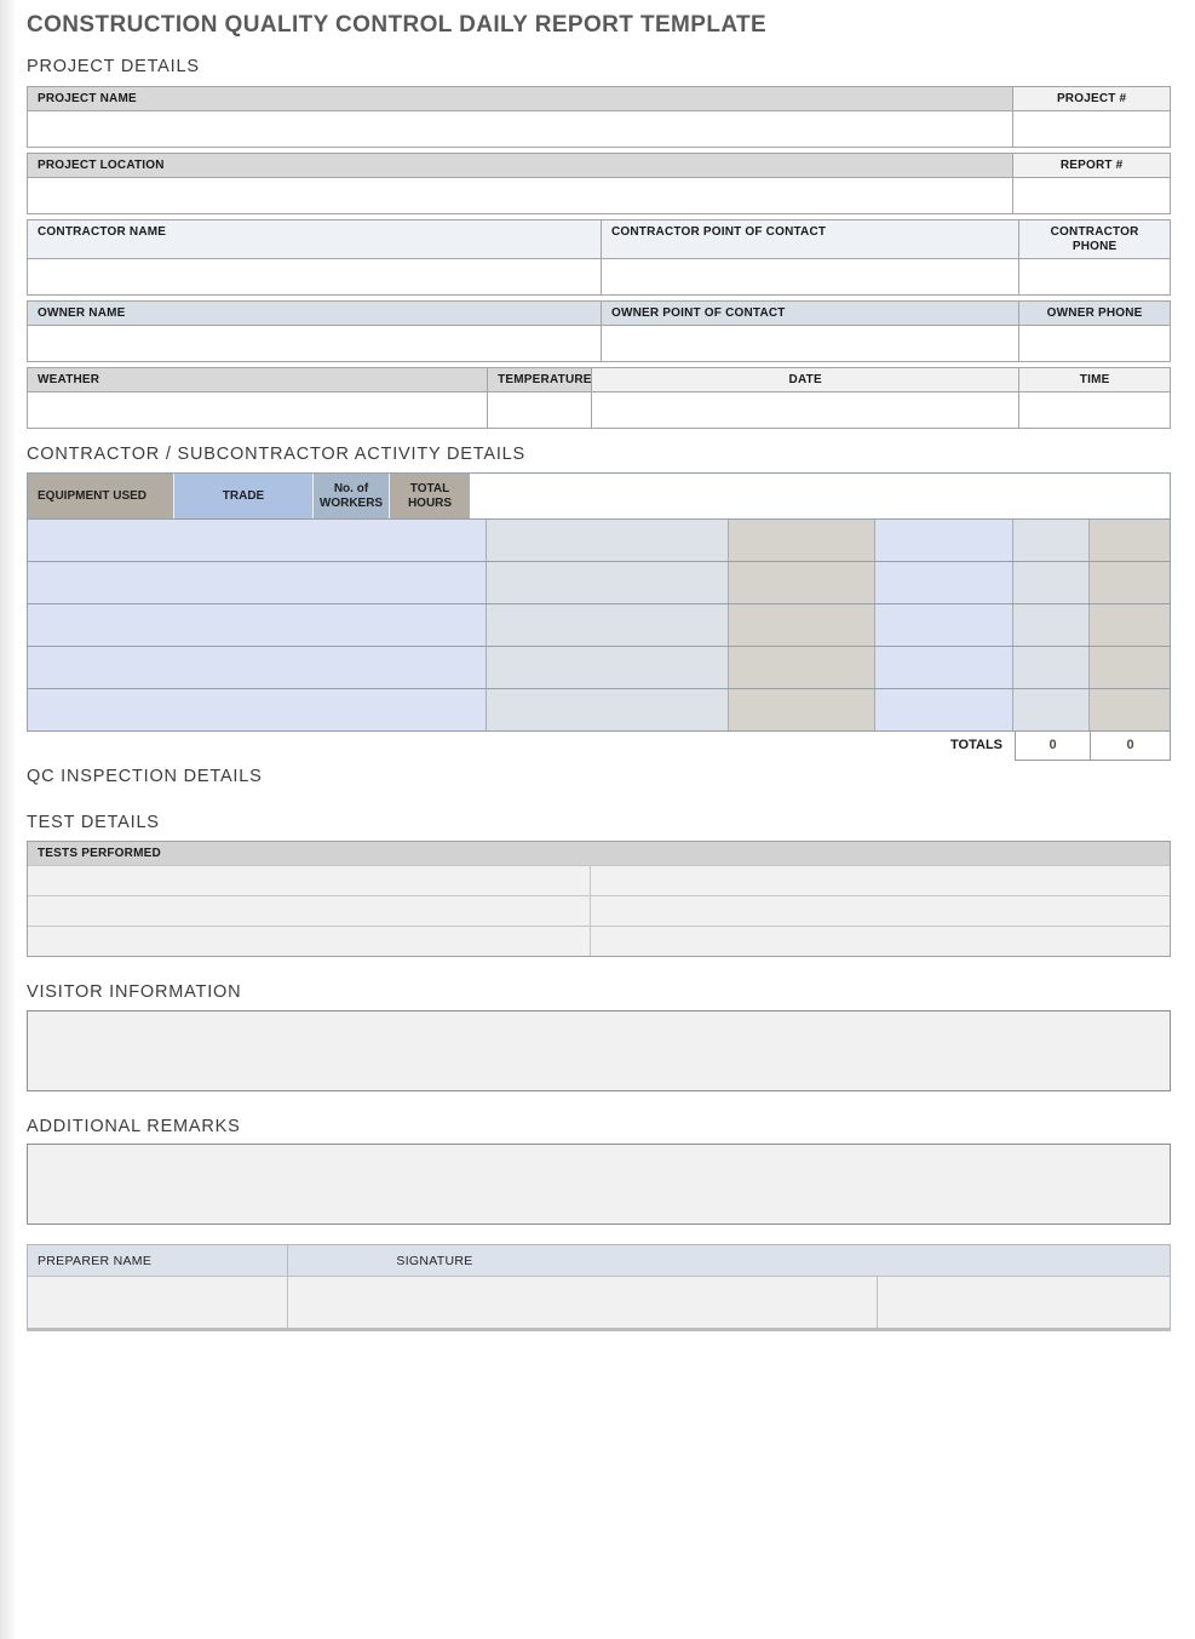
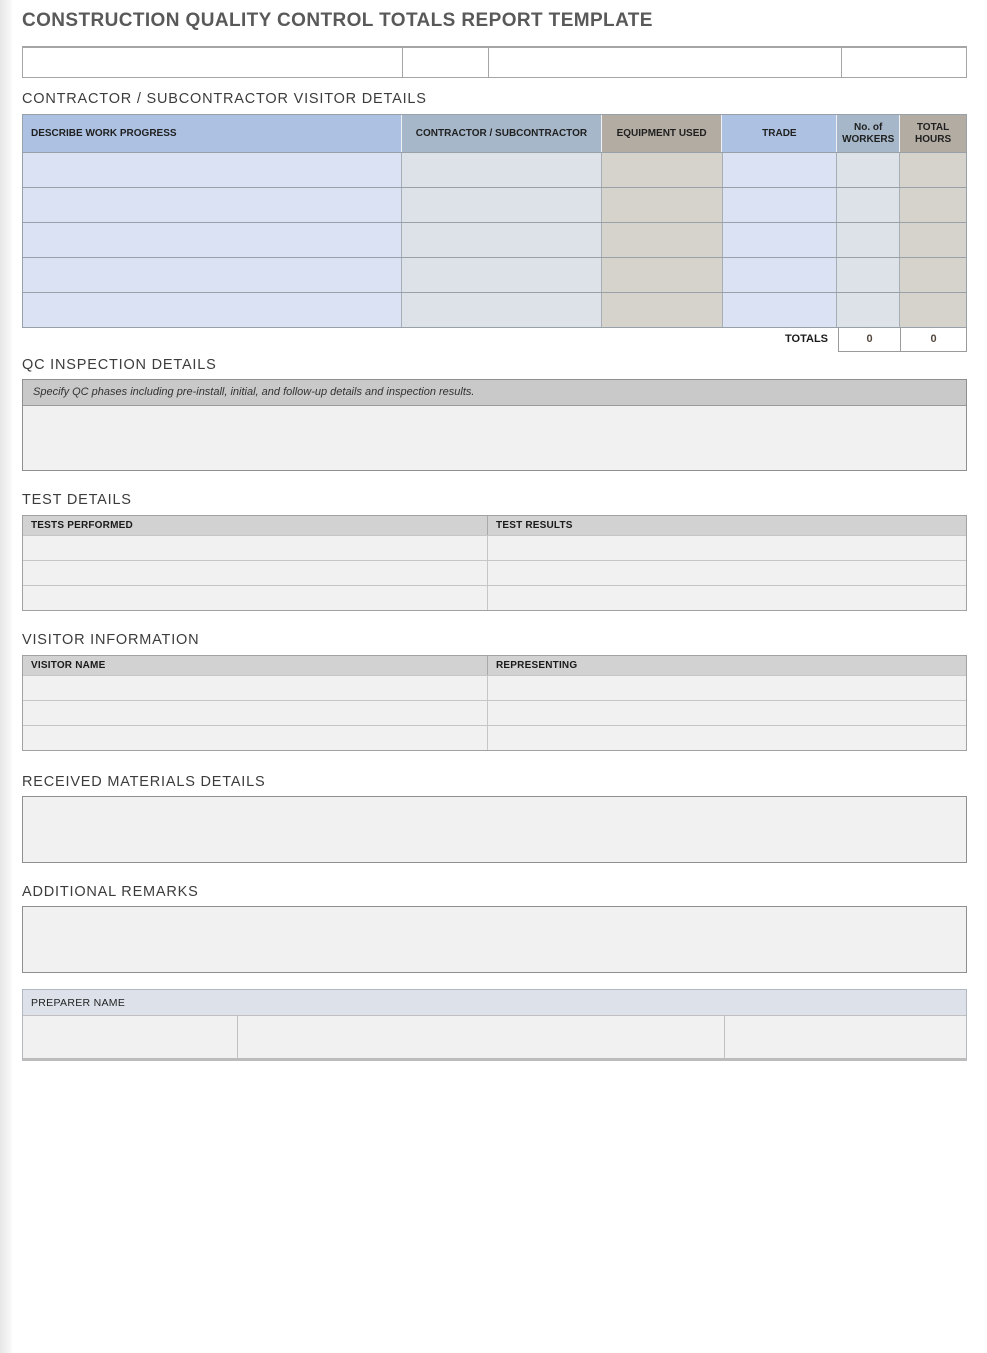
- CONSTRUCTION QUALITY CONTROL DAILY REPORT TEMPLATE
+ CONSTRUCTION QUALITY CONTROL TOTALS REPORT TEMPLATE
- PROJECT DETAILS
- PROJECT NAME
- PROJECT #
- PROJECT LOCATION
- REPORT #
- CONTRACTOR NAME
- CONTRACTOR POINT OF CONTACT
- CONTRACTOR PHONE
- OWNER NAME
- OWNER POINT OF CONTACT
- OWNER PHONE
- WEATHER
- TEMPERATURE
- DATE
- TIME
- CONTRACTOR / SUBCONTRACTOR ACTIVITY DETAILS
+ CONTRACTOR / SUBCONTRACTOR VISITOR DETAILS
+ DESCRIBE WORK PROGRESS
+ CONTRACTOR / SUBCONTRACTOR
  EQUIPMENT USED
  TRADE
  No. of WORKERS
  TOTAL HOURS
  TOTALS
  0
  0
  QC INSPECTION DETAILS
+ Specify QC phases including pre-install, initial, and follow-up details and inspection results.
  TEST DETAILS
  TESTS PERFORMED
+ TEST RESULTS
  VISITOR INFORMATION
+ VISITOR NAME
+ REPRESENTING
+ RECEIVED MATERIALS DETAILS
  ADDITIONAL REMARKS
  PREPARER NAME
- SIGNATURE
